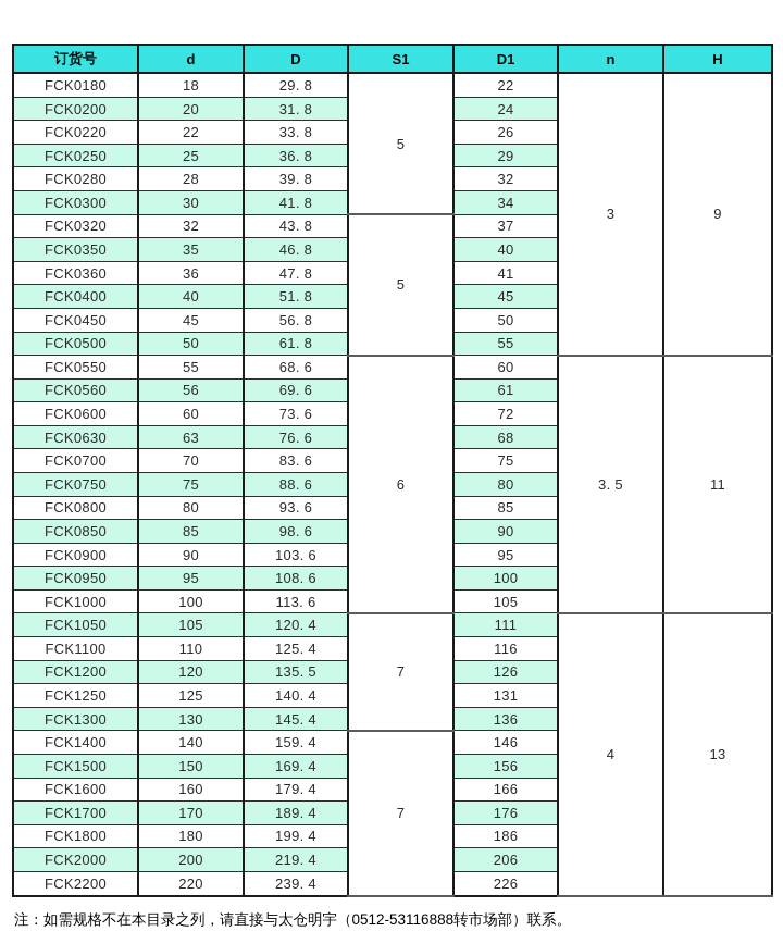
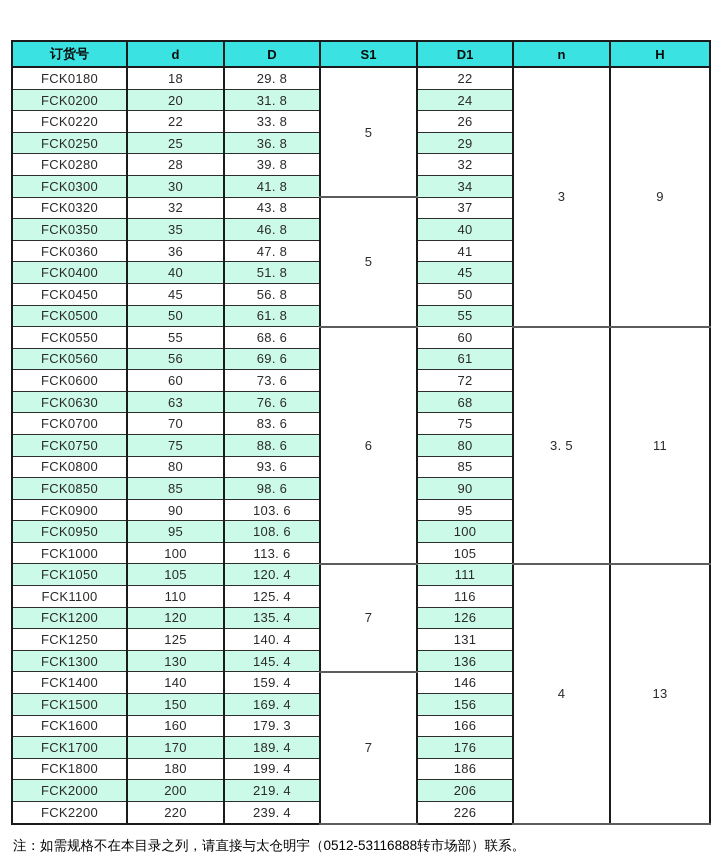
  订货号	d	D	S1	D1	n	H
  FCK0180	18	29. 8	5	22	3	9
  FCK0200	20	31. 8	24
  FCK0220	22	33. 8	26
  FCK0250	25	36. 8	29
  FCK0280	28	39. 8	32
  FCK0300	30	41. 8	34
  FCK0320	32	43. 8	5	37
  FCK0350	35	46. 8	40
  FCK0360	36	47. 8	41
  FCK0400	40	51. 8	45
  FCK0450	45	56. 8	50
  FCK0500	50	61. 8	55
  FCK0550	55	68. 6	6	60	3. 5	11
  FCK0560	56	69. 6	61
  FCK0600	60	73. 6	72
  FCK0630	63	76. 6	68
  FCK0700	70	83. 6	75
  FCK0750	75	88. 6	80
  FCK0800	80	93. 6	85
  FCK0850	85	98. 6	90
  FCK0900	90	103. 6	95
  FCK0950	95	108. 6	100
  FCK1000	100	113. 6	105
  FCK1050	105	120. 4	7	111	4	13
  FCK1100	110	125. 4	116
- FCK1200	120	135. 5	126
+ FCK1200	120	135. 4	126
  FCK1250	125	140. 4	131
  FCK1300	130	145. 4	136
  FCK1400	140	159. 4	7	146
  FCK1500	150	169. 4	156
- FCK1600	160	179. 4	166
+ FCK1600	160	179. 3	166
  FCK1700	170	189. 4	176
  FCK1800	180	199. 4	186
  FCK2000	200	219. 4	206
  FCK2200	220	239. 4	226
  注：如需规格不在本目录之列，请直接与太仓明宇（0512-53116888转市场部）联系。
